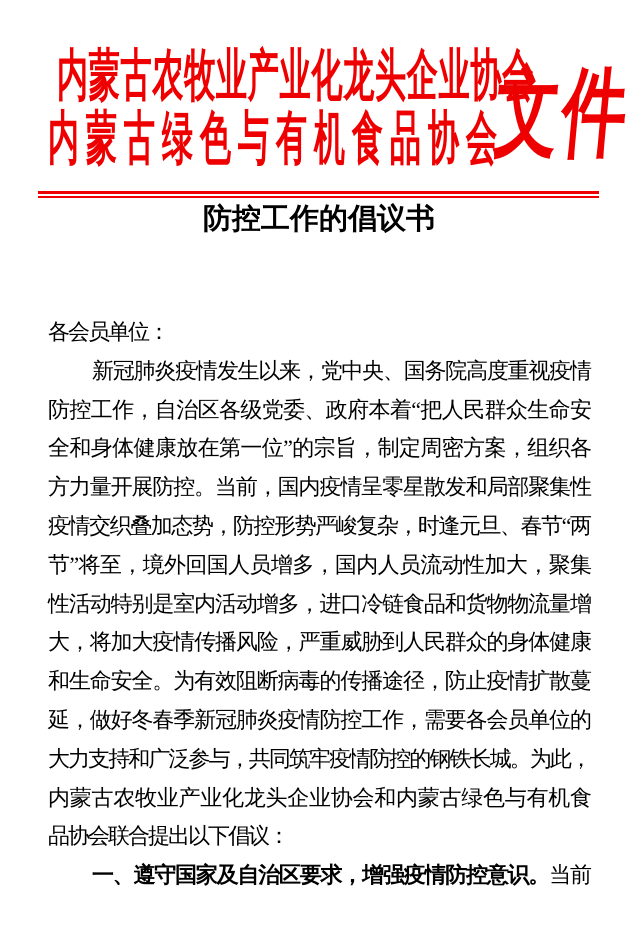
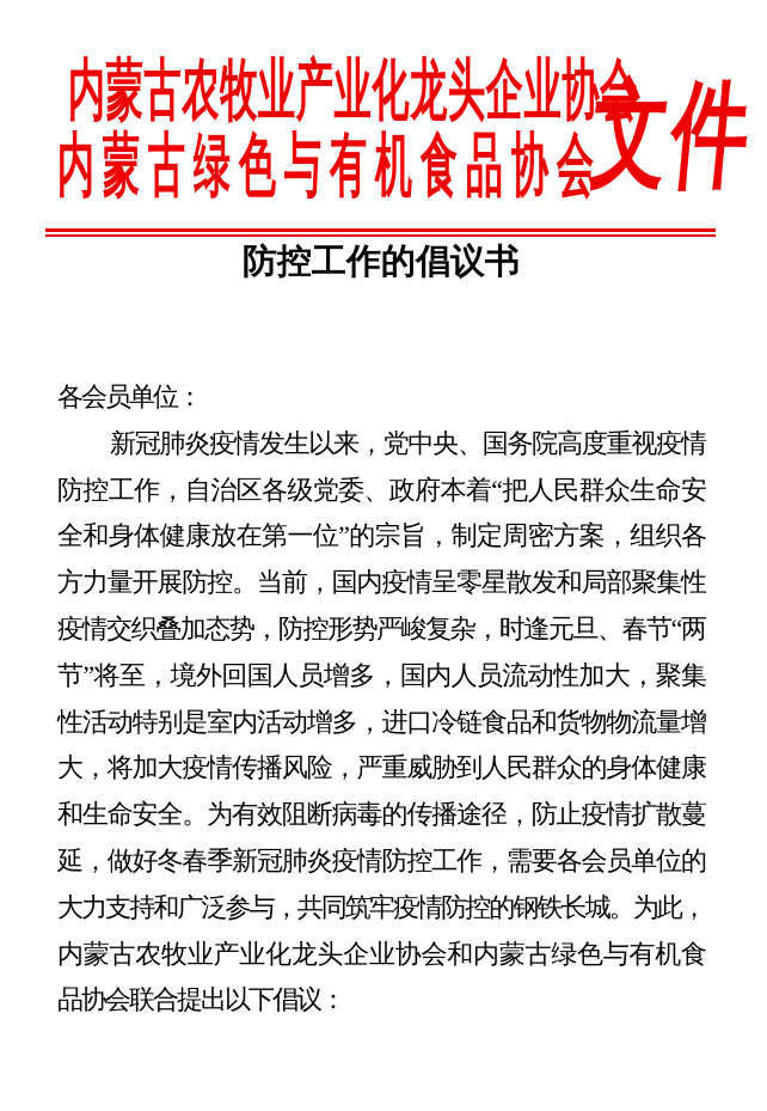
  内蒙古农牧业产业化龙头企业协会
  内蒙古绿色与有机食品协会
  防控工作的倡议书
  各会员单位：
  新冠肺炎疫情发生以来，党中央、国务院高度重视疫情
  防控工作，自治区各级党委、政府本着“把人民群众生命安
  全和身体健康放在第一位”的宗旨，制定周密方案，组织各
  方力量开展防控。当前，国内疫情呈零星散发和局部聚集性
  疫情交织叠加态势，防控形势严峻复杂，时逢元旦、春节“两
  节”将至，境外回国人员增多，国内人员流动性加大，聚集
  性活动特别是室内活动增多，进口冷链食品和货物物流量增
  大，将加大疫情传播风险，严重威胁到人民群众的身体健康
  和生命安全。为有效阻断病毒的传播途径，防止疫情扩散蔓
  延，做好冬春季新冠肺炎疫情防控工作，需要各会员单位的
  大力支持和广泛参与，共同筑牢疫情防控的钢铁长城。为此，
  内蒙古农牧业产业化龙头企业协会和内蒙古绿色与有机食
  品协会联合提出以下倡议：
- 一、遵守国家及自治区要求，增强疫情防控意识。当前
